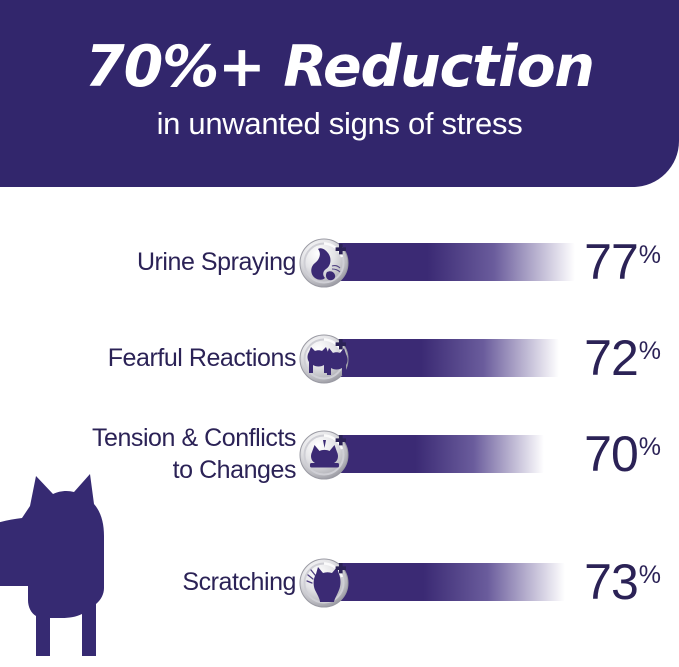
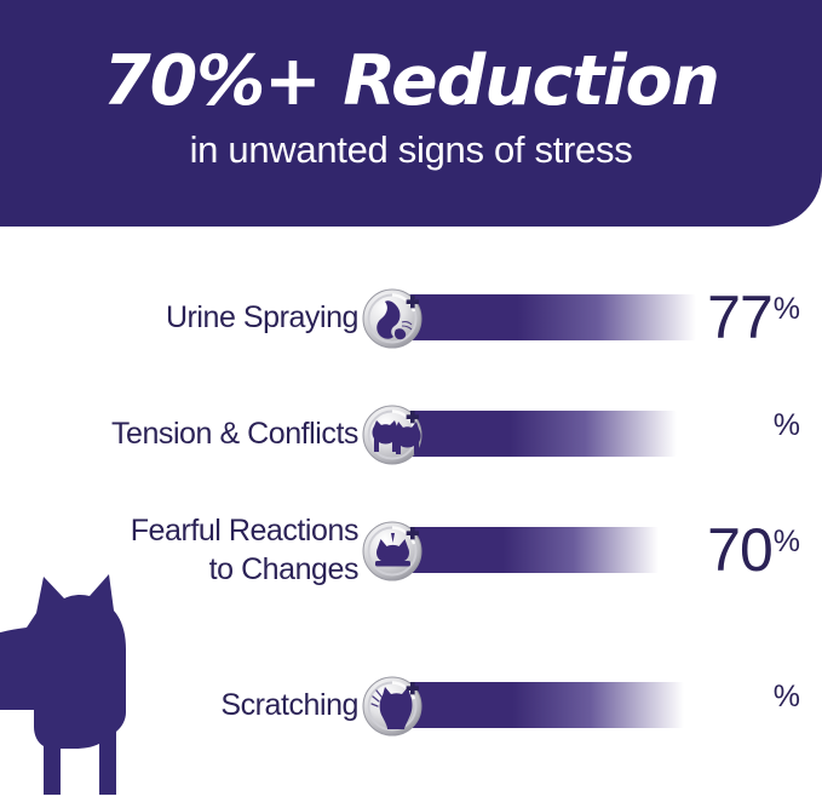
  70%+ Reduction
  in unwanted signs of stress
  Urine Spraying
  77
  %
- Fearful Reactions
+ Tension & Conflicts
- 72
  %
- Tension & Conflicts
+ Fearful Reactions
  to Changes
  70
  %
  Scratching
- 73
  %
